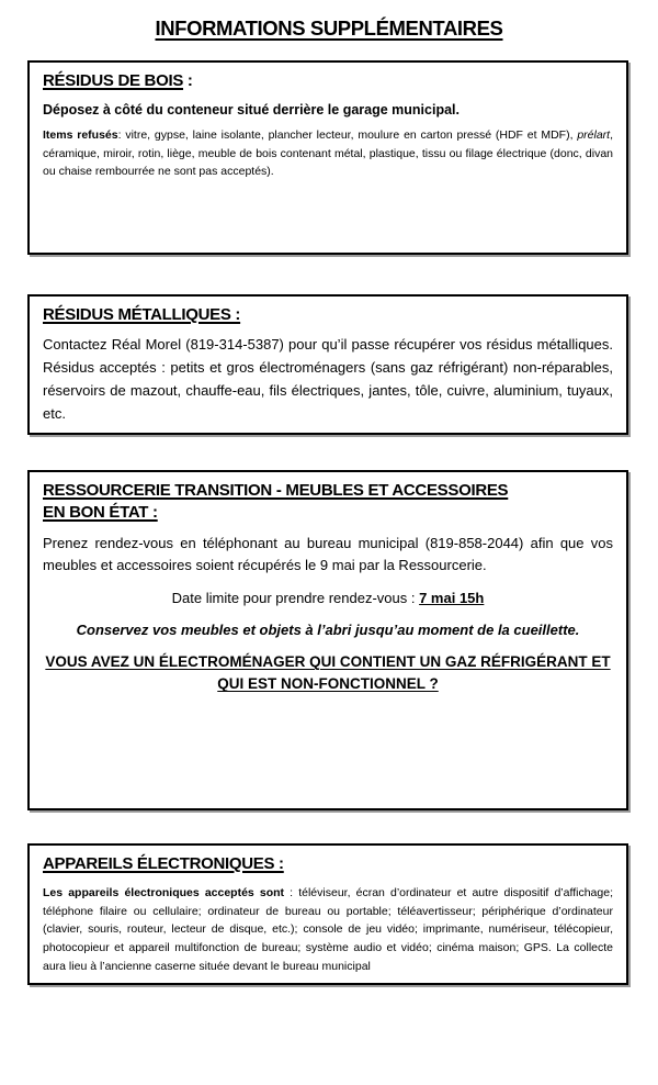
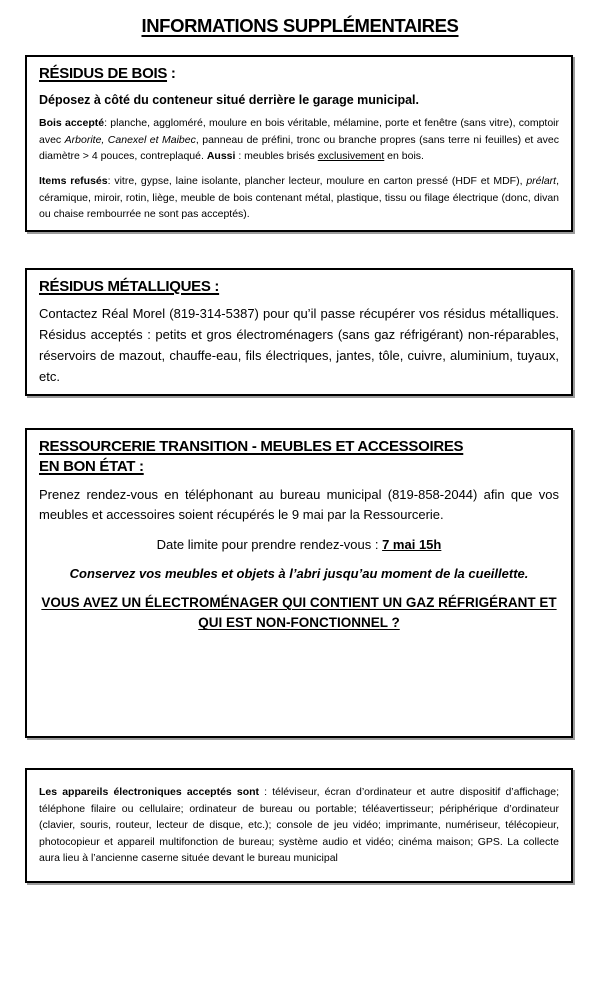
  INFORMATIONS SUPPLÉMENTAIRES
  RÉSIDUS DE BOIS :
  Déposez à côté du conteneur situé derrière le garage municipal.
+ Bois accepté: planche, aggloméré, moulure en bois véritable, mélamine, porte et fenêtre (sans vitre), comptoir avec Arborite, Canexel et Maibec, panneau de préfini, tronc ou branche propres (sans terre ni feuilles) et avec diamètre > 4 pouces, contreplaqué. Aussi : meubles brisés exclusivement en bois.
  Items refusés: vitre, gypse, laine isolante, plancher lecteur, moulure en carton pressé (HDF et MDF), prélart, céramique, miroir, rotin, liège, meuble de bois contenant métal, plastique, tissu ou filage électrique (donc, divan ou chaise rembourrée ne sont pas acceptés).
  RÉSIDUS MÉTALLIQUES :
  Contactez Réal Morel (819-314-5387) pour qu’il passe récupérer vos résidus métalliques. Résidus acceptés : petits et gros électroménagers (sans gaz réfrigérant) non-réparables, réservoirs de mazout, chauffe-eau, fils électriques, jantes, tôle, cuivre, aluminium, tuyaux, etc.
  RESSOURCERIE TRANSITION - MEUBLES ET ACCESSOIRES
  EN BON ÉTAT :
  Prenez rendez-vous en téléphonant au bureau municipal (819-858-2044) afin que vos meubles et accessoires soient récupérés le 9 mai par la Ressourcerie.
  Date limite pour prendre rendez-vous : 7 mai 15h
  Conservez vos meubles et objets à l’abri jusqu’au moment de la cueillette.
  VOUS AVEZ UN ÉLECTROMÉNAGER QUI CONTIENT UN GAZ RÉFRIGÉRANT ET QUI EST NON-FONCTIONNEL ?
- APPAREILS ÉLECTRONIQUES :
  Les appareils électroniques acceptés sont : téléviseur, écran d’ordinateur et autre dispositif d’affichage; téléphone filaire ou cellulaire; ordinateur de bureau ou portable; téléavertisseur; périphérique d’ordinateur (clavier, souris, routeur, lecteur de disque, etc.); console de jeu vidéo; imprimante, numériseur, télécopieur, photocopieur et appareil multifonction de bureau; système audio et vidéo; cinéma maison; GPS. La collecte aura lieu à l’ancienne caserne située devant le bureau municipal
